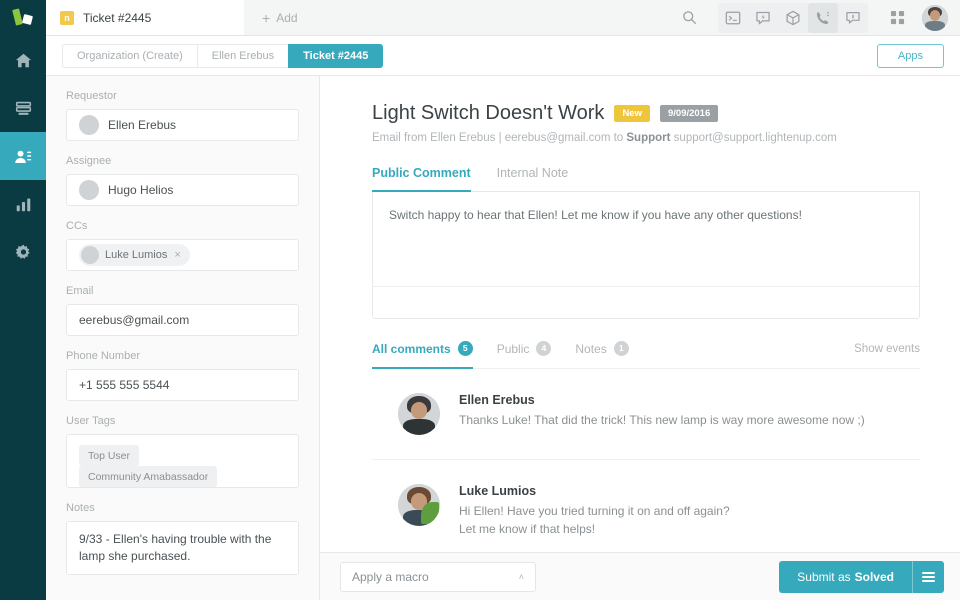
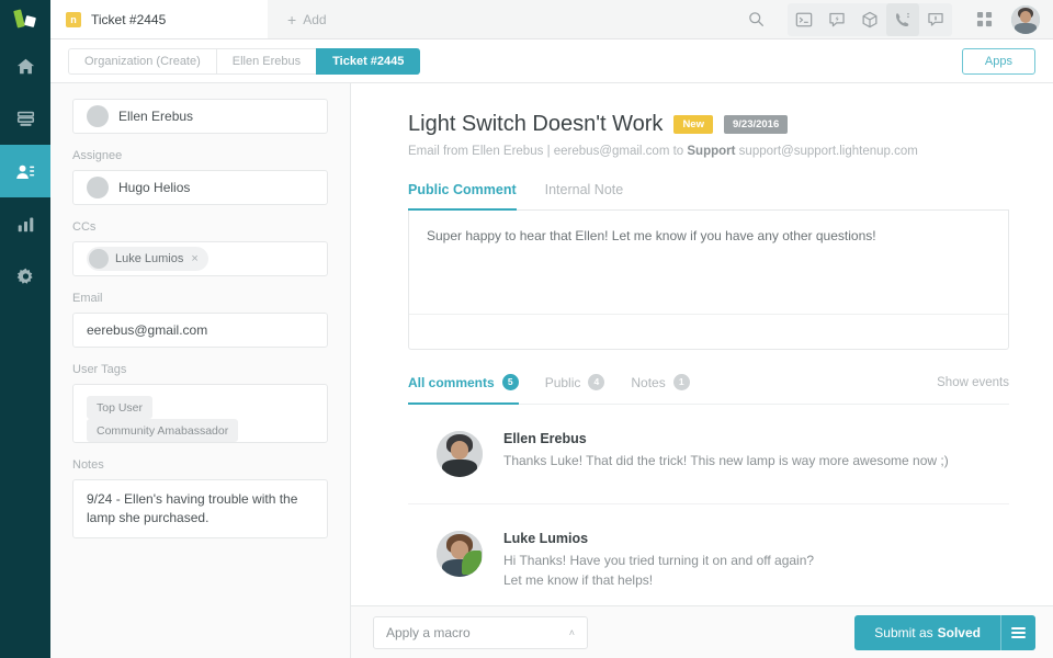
  n
  Ticket #2445
  +
  Add
  Organization (Create)
  Ellen Erebus
  Ticket #2445
  Apps
- Requestor
  Ellen Erebus
  Assignee
  Hugo Helios
  CCs
  Luke Lumios
  ×
  Email
  eerebus@gmail.com
- Phone Number
- +1 555 555 5544
  User Tags
  Top User
  Community Amabassador
  Notes
- 9/33 - Ellen's having trouble with the lamp she purchased.
+ 9/24 - Ellen's having trouble with the lamp she purchased.
  Light Switch Doesn't Work
  New
- 9/09/2016
+ 9/23/2016
  Email from Ellen Erebus | eerebus@gmail.com to Support support@support.lightenup.com
  Public Comment
  Internal Note
- Switch happy to hear that Ellen! Let me know if you have any other questions!
+ Super happy to hear that Ellen! Let me know if you have any other questions!
  All comments
  5
  Public
  4
  Notes
  1
  Show events
  Ellen Erebus
  Thanks Luke! That did the trick! This new lamp is way more awesome now ;)
  Luke Lumios
- Hi Ellen! Have you tried turning it on and off again?
+ Hi Thanks! Have you tried turning it on and off again?
  Let me know if that helps!
  Apply a macro
  ˄
  Submit as
  Solved
